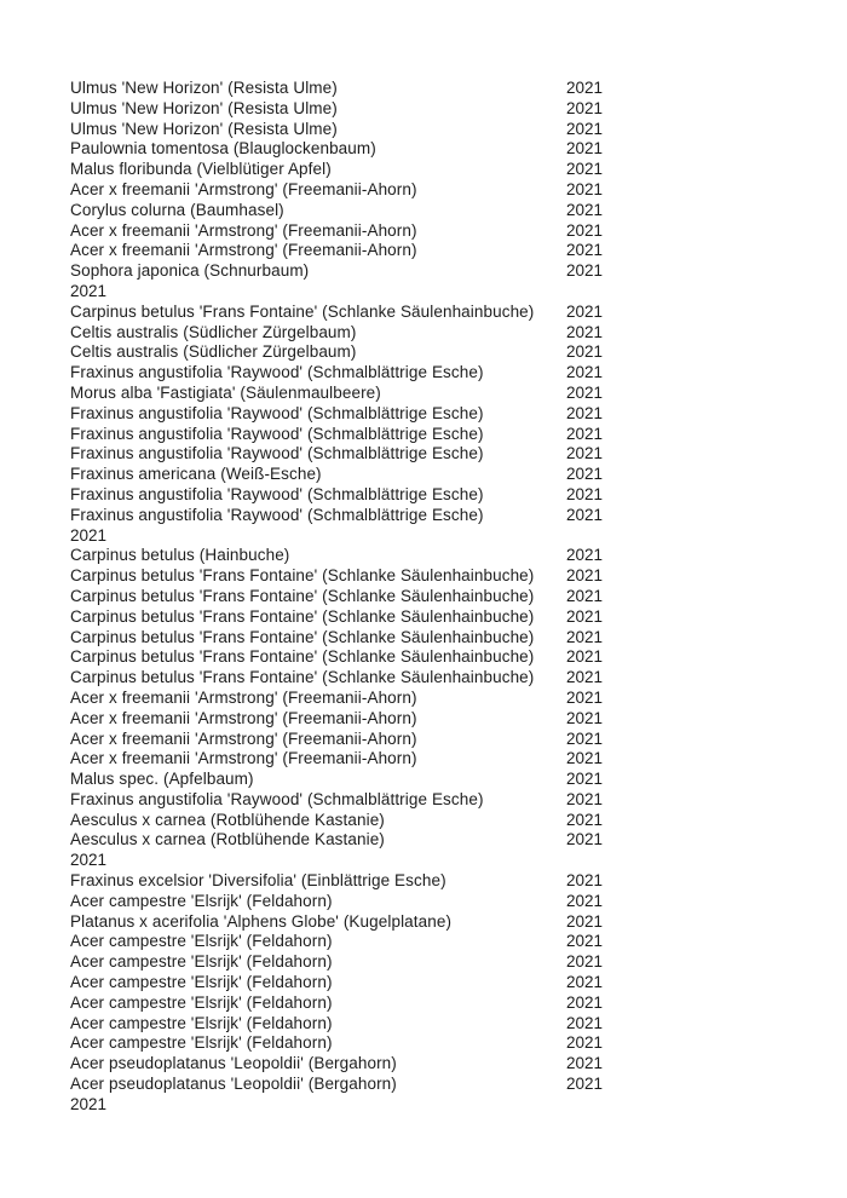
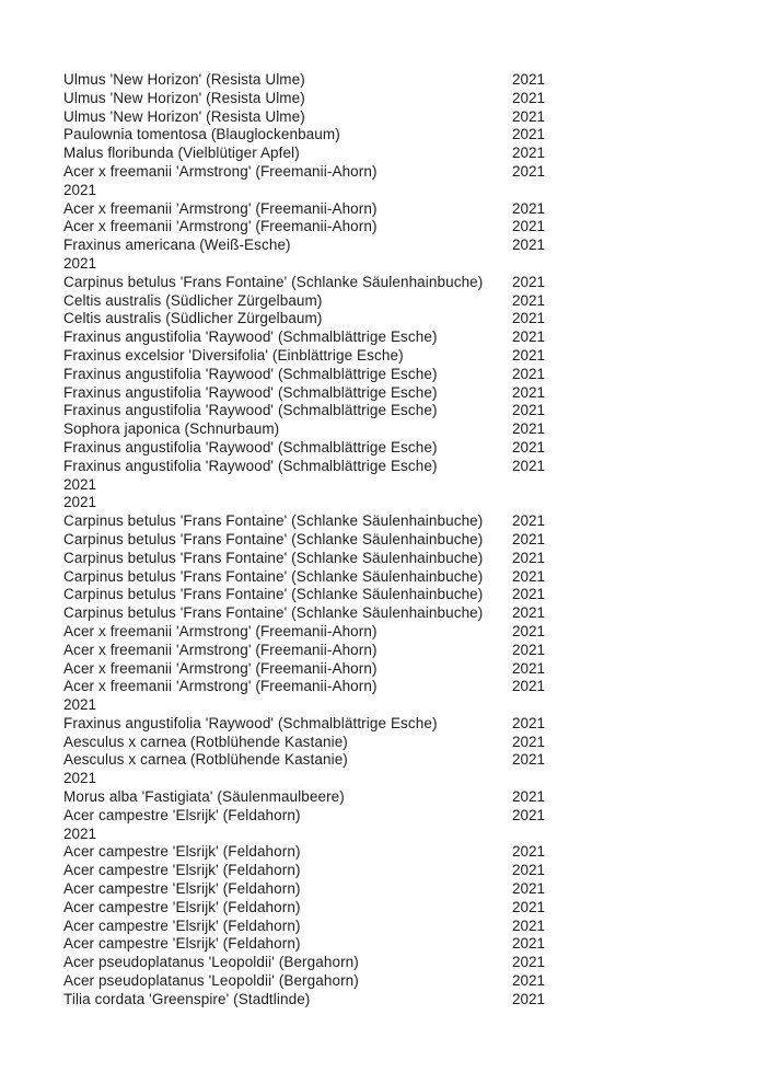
  Ulmus 'New Horizon' (Resista Ulme)
  2021
  Ulmus 'New Horizon' (Resista Ulme)
  2021
  Ulmus 'New Horizon' (Resista Ulme)
  2021
  Paulownia tomentosa (Blauglockenbaum)
  2021
  Malus floribunda (Vielblütiger Apfel)
  2021
  Acer x freemanii 'Armstrong' (Freemanii-Ahorn)
  2021
- Corylus colurna (Baumhasel)
  2021
  Acer x freemanii 'Armstrong' (Freemanii-Ahorn)
  2021
  Acer x freemanii 'Armstrong' (Freemanii-Ahorn)
  2021
- Sophora japonica (Schnurbaum)
+ Fraxinus americana (Weiß-Esche)
  2021
  2021
  Carpinus betulus 'Frans Fontaine' (Schlanke Säulenhainbuche)
  2021
  Celtis australis (Südlicher Zürgelbaum)
  2021
  Celtis australis (Südlicher Zürgelbaum)
  2021
  Fraxinus angustifolia 'Raywood' (Schmalblättrige Esche)
  2021
- Morus alba 'Fastigiata' (Säulenmaulbeere)
+ Fraxinus excelsior 'Diversifolia' (Einblättrige Esche)
  2021
  Fraxinus angustifolia 'Raywood' (Schmalblättrige Esche)
  2021
  Fraxinus angustifolia 'Raywood' (Schmalblättrige Esche)
  2021
  Fraxinus angustifolia 'Raywood' (Schmalblättrige Esche)
  2021
- Fraxinus americana (Weiß-Esche)
+ Sophora japonica (Schnurbaum)
  2021
  Fraxinus angustifolia 'Raywood' (Schmalblättrige Esche)
  2021
  Fraxinus angustifolia 'Raywood' (Schmalblättrige Esche)
  2021
  2021
- Carpinus betulus (Hainbuche)
  2021
  Carpinus betulus 'Frans Fontaine' (Schlanke Säulenhainbuche)
  2021
  Carpinus betulus 'Frans Fontaine' (Schlanke Säulenhainbuche)
  2021
  Carpinus betulus 'Frans Fontaine' (Schlanke Säulenhainbuche)
  2021
  Carpinus betulus 'Frans Fontaine' (Schlanke Säulenhainbuche)
  2021
  Carpinus betulus 'Frans Fontaine' (Schlanke Säulenhainbuche)
  2021
  Carpinus betulus 'Frans Fontaine' (Schlanke Säulenhainbuche)
  2021
  Acer x freemanii 'Armstrong' (Freemanii-Ahorn)
  2021
  Acer x freemanii 'Armstrong' (Freemanii-Ahorn)
  2021
  Acer x freemanii 'Armstrong' (Freemanii-Ahorn)
  2021
  Acer x freemanii 'Armstrong' (Freemanii-Ahorn)
  2021
- Malus spec. (Apfelbaum)
  2021
  Fraxinus angustifolia 'Raywood' (Schmalblättrige Esche)
  2021
  Aesculus x carnea (Rotblühende Kastanie)
  2021
  Aesculus x carnea (Rotblühende Kastanie)
  2021
  2021
- Fraxinus excelsior 'Diversifolia' (Einblättrige Esche)
+ Morus alba 'Fastigiata' (Säulenmaulbeere)
  2021
  Acer campestre 'Elsrijk' (Feldahorn)
  2021
- Platanus x acerifolia 'Alphens Globe' (Kugelplatane)
  2021
  Acer campestre 'Elsrijk' (Feldahorn)
  2021
  Acer campestre 'Elsrijk' (Feldahorn)
  2021
  Acer campestre 'Elsrijk' (Feldahorn)
  2021
  Acer campestre 'Elsrijk' (Feldahorn)
  2021
  Acer campestre 'Elsrijk' (Feldahorn)
  2021
  Acer campestre 'Elsrijk' (Feldahorn)
  2021
  Acer pseudoplatanus 'Leopoldii' (Bergahorn)
  2021
  Acer pseudoplatanus 'Leopoldii' (Bergahorn)
  2021
+ Tilia cordata 'Greenspire' (Stadtlinde)
  2021
